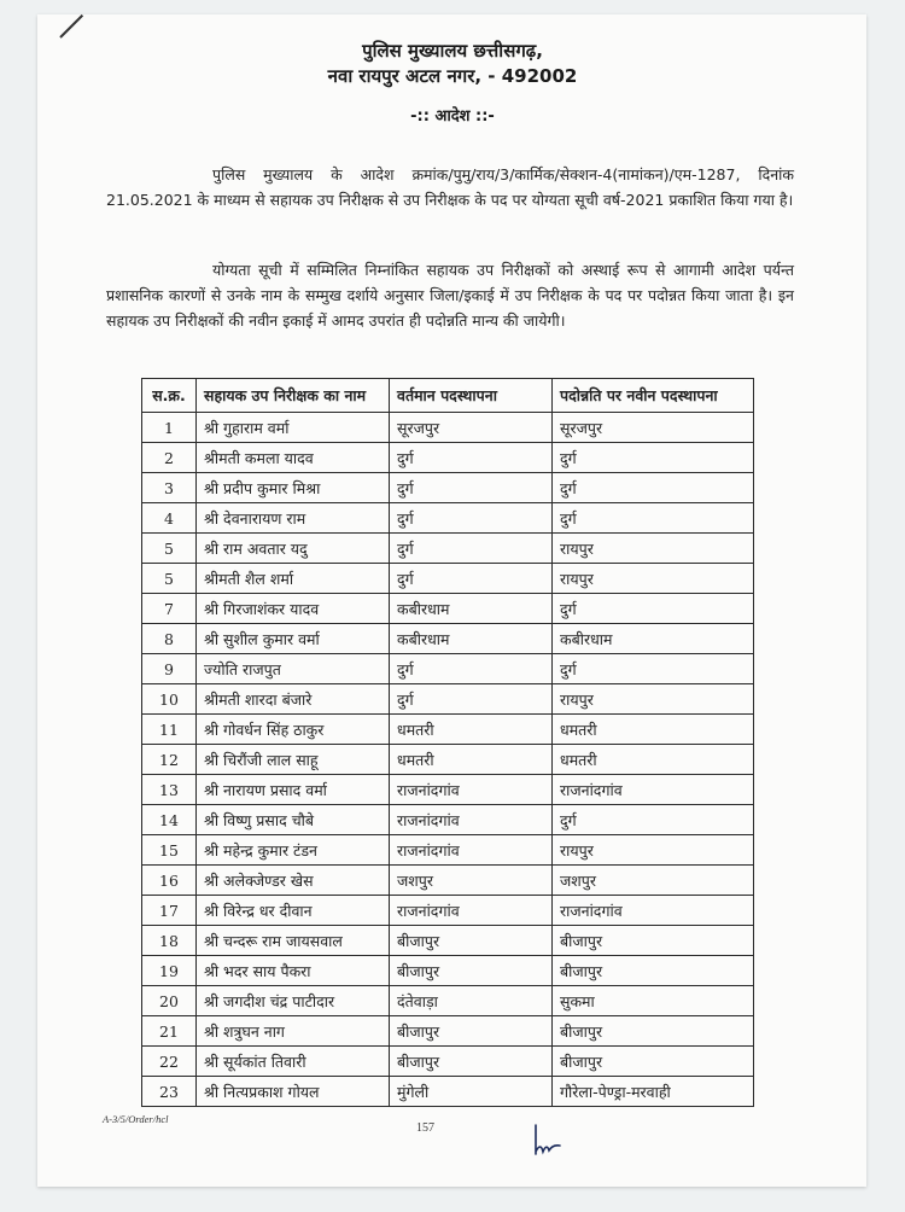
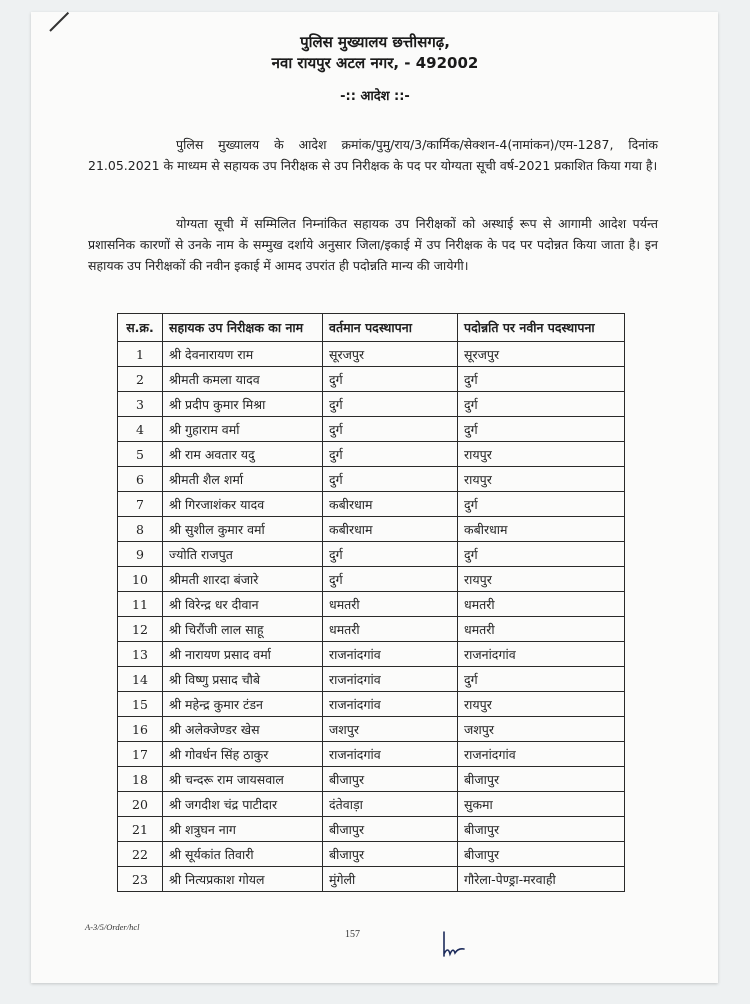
  पुलिस मुख्यालय छत्तीसगढ़,
  नवा रायपुर अटल नगर, - 492002
  -:: आदेश ::-
  पुलिस मुख्यालय के आदेश क्रमांक/पुमु/राय/3/कार्मिक/सेक्शन-4(नामांकन)/एम-1287, दिनांक 21.05.2021 के माध्यम से सहायक उप निरीक्षक से उप निरीक्षक के पद पर योग्यता सूची वर्ष-2021 प्रकाशित किया गया है।
  योग्यता सूची में सम्मिलित निम्नांकित सहायक उप निरीक्षकों को अस्थाई रूप से आगामी आदेश पर्यन्त प्रशासनिक कारणों से उनके नाम के सम्मुख दर्शाये अनुसार जिला/इकाई में उप निरीक्षक के पद पर पदोन्नत किया जाता है। इन सहायक उप निरीक्षकों की नवीन इकाई में आमद उपरांत ही पदोन्नति मान्य की जायेगी।
  स.क्र.	सहायक उप निरीक्षक का नाम	वर्तमान पदस्थापना	पदोन्नति पर नवीन पदस्थापना
- 1	श्री गुहाराम वर्मा	सूरजपुर	सूरजपुर
+ 1	श्री देवनारायण राम	सूरजपुर	सूरजपुर
  2	श्रीमती कमला यादव	दुर्ग	दुर्ग
  3	श्री प्रदीप कुमार मिश्रा	दुर्ग	दुर्ग
- 4	श्री देवनारायण राम	दुर्ग	दुर्ग
+ 4	श्री गुहाराम वर्मा	दुर्ग	दुर्ग
  5	श्री राम अवतार यदु	दुर्ग	रायपुर
- 5	श्रीमती शैल शर्मा	दुर्ग	रायपुर
+ 6	श्रीमती शैल शर्मा	दुर्ग	रायपुर
  7	श्री गिरजाशंकर यादव	कबीरधाम	दुर्ग
  8	श्री सुशील कुमार वर्मा	कबीरधाम	कबीरधाम
  9	ज्योति राजपुत	दुर्ग	दुर्ग
  10	श्रीमती शारदा बंजारे	दुर्ग	रायपुर
- 11	श्री गोवर्धन सिंह ठाकुर	धमतरी	धमतरी
+ 11	श्री विरेन्द्र धर दीवान	धमतरी	धमतरी
  12	श्री चिरौंजी लाल साहू	धमतरी	धमतरी
  13	श्री नारायण प्रसाद वर्मा	राजनांदगांव	राजनांदगांव
  14	श्री विष्णु प्रसाद चौबे	राजनांदगांव	दुर्ग
  15	श्री महेन्द्र कुमार टंडन	राजनांदगांव	रायपुर
  16	श्री अलेक्जेण्डर खेस	जशपुर	जशपुर
- 17	श्री विरेन्द्र धर दीवान	राजनांदगांव	राजनांदगांव
+ 17	श्री गोवर्धन सिंह ठाकुर	राजनांदगांव	राजनांदगांव
  18	श्री चन्दरू राम जायसवाल	बीजापुर	बीजापुर
- 19	श्री भदर साय पैकरा	बीजापुर	बीजापुर
  20	श्री जगदीश चंद्र पाटीदार	दंतेवाड़ा	सुकमा
  21	श्री शत्रुघन नाग	बीजापुर	बीजापुर
  22	श्री सूर्यकांत तिवारी	बीजापुर	बीजापुर
  23	श्री नित्यप्रकाश गोयल	मुंगेली	गौरेला-पेण्ड्रा-मरवाही
  A-3/5/Order/hcl
  157
